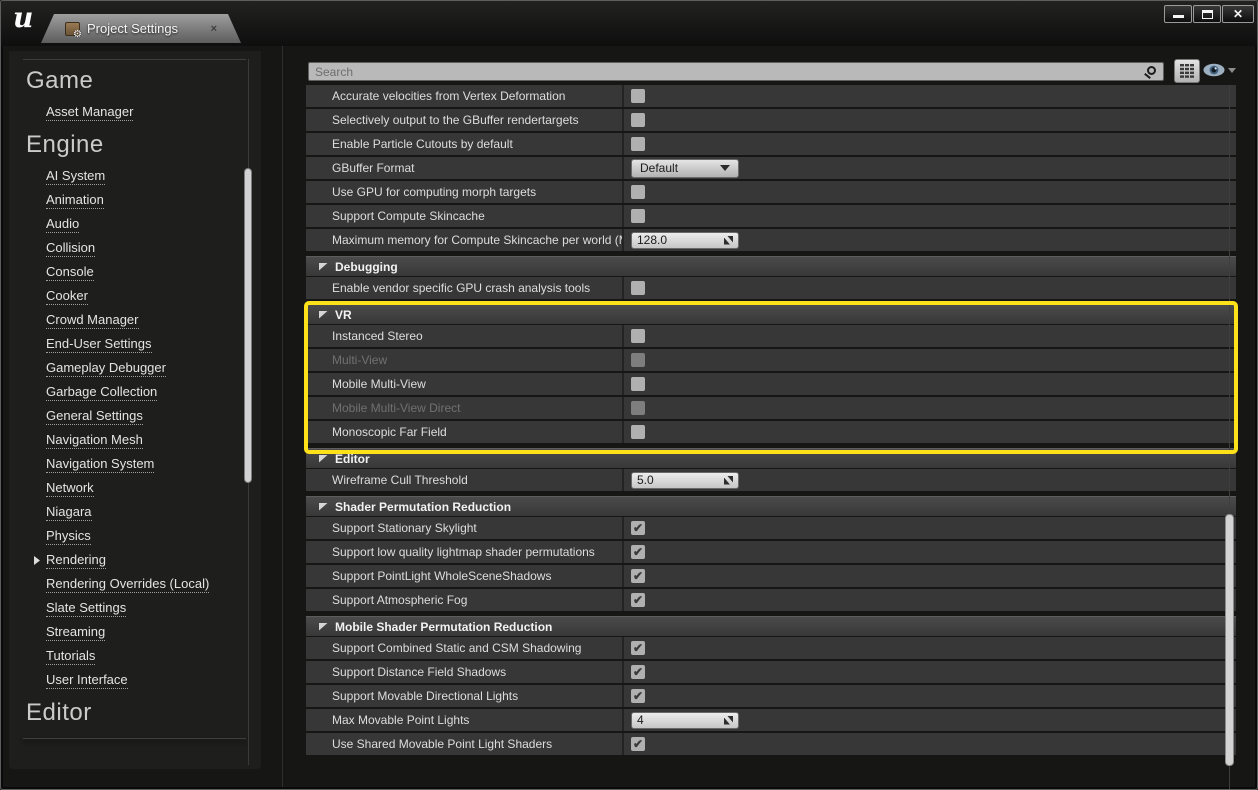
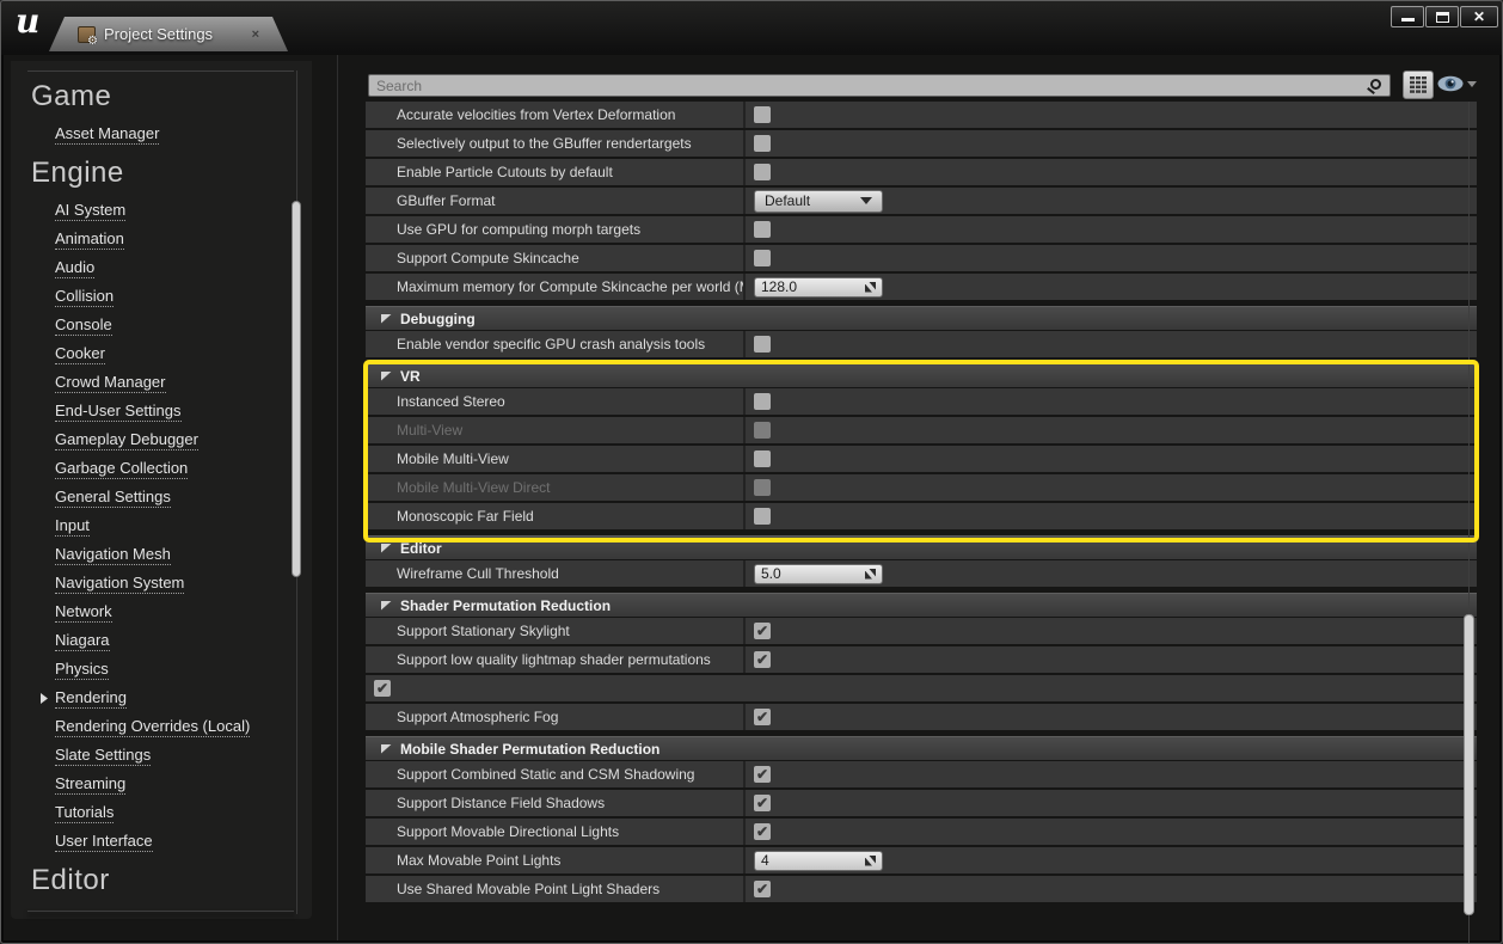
  u
  Project Settings
  ×
  ✕
  Game
  Asset Manager
  Engine
  AI System
  Animation
  Audio
  Collision
  Console
  Cooker
  Crowd Manager
  End-User Settings
  Gameplay Debugger
  Garbage Collection
  General Settings
+ Input
  Navigation Mesh
  Navigation System
  Network
  Niagara
  Physics
  Rendering
  Rendering Overrides (Local)
  Slate Settings
  Streaming
  Tutorials
  User Interface
  Editor
  Search
  Accurate velocities from Vertex Deformation
  Selectively output to the GBuffer rendertargets
  Enable Particle Cutouts by default
  GBuffer Format
  Default
  Use GPU for computing morph targets
  Support Compute Skincache
  Maximum memory for Compute Skincache per world (M
  128.0
  Debugging
  Enable vendor specific GPU crash analysis tools
  VR
  Instanced Stereo
  Multi-View
  Mobile Multi-View
  Mobile Multi-View Direct
  Monoscopic Far Field
  Editor
  Wireframe Cull Threshold
  5.0
  Shader Permutation Reduction
  Support Stationary Skylight
  ✔
  Support low quality lightmap shader permutations
  ✔
- Support PointLight WholeSceneShadows
  ✔
  Support Atmospheric Fog
  ✔
  Mobile Shader Permutation Reduction
  Support Combined Static and CSM Shadowing
  ✔
  Support Distance Field Shadows
  ✔
  Support Movable Directional Lights
  ✔
  Max Movable Point Lights
  4
  Use Shared Movable Point Light Shaders
  ✔
